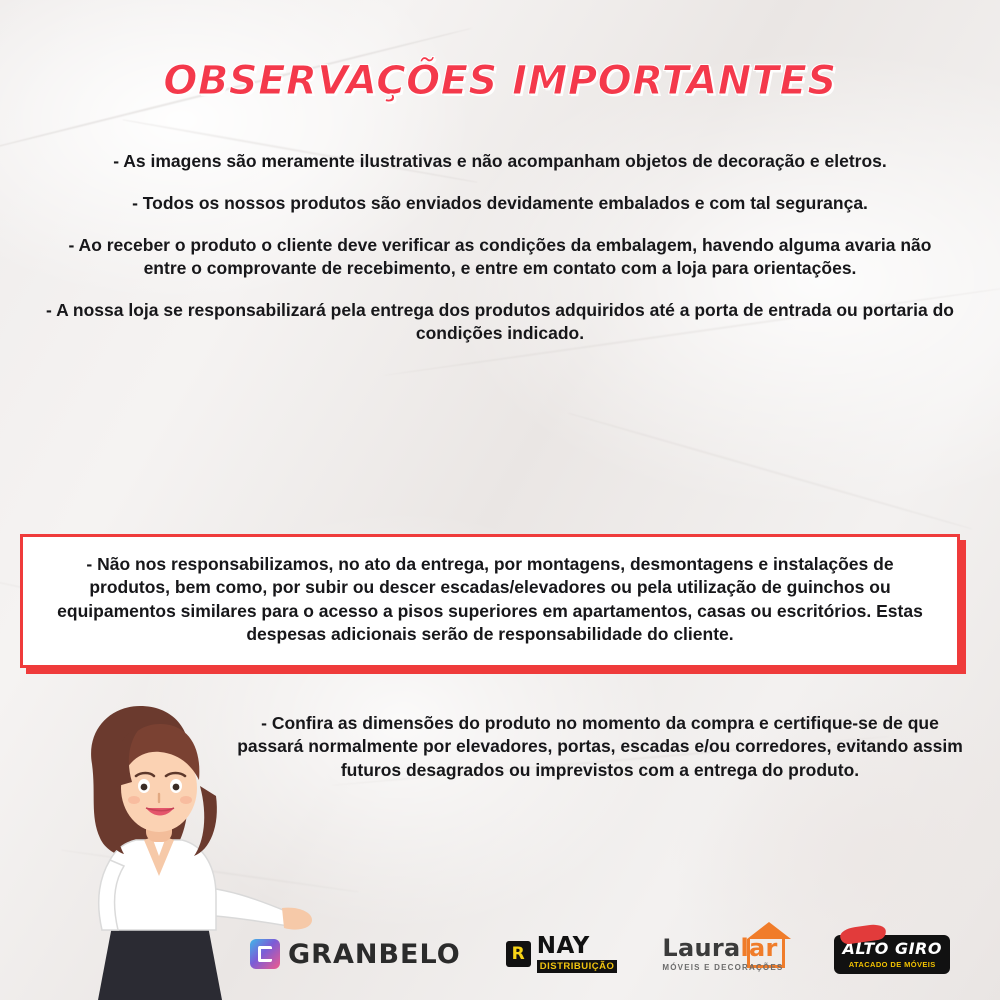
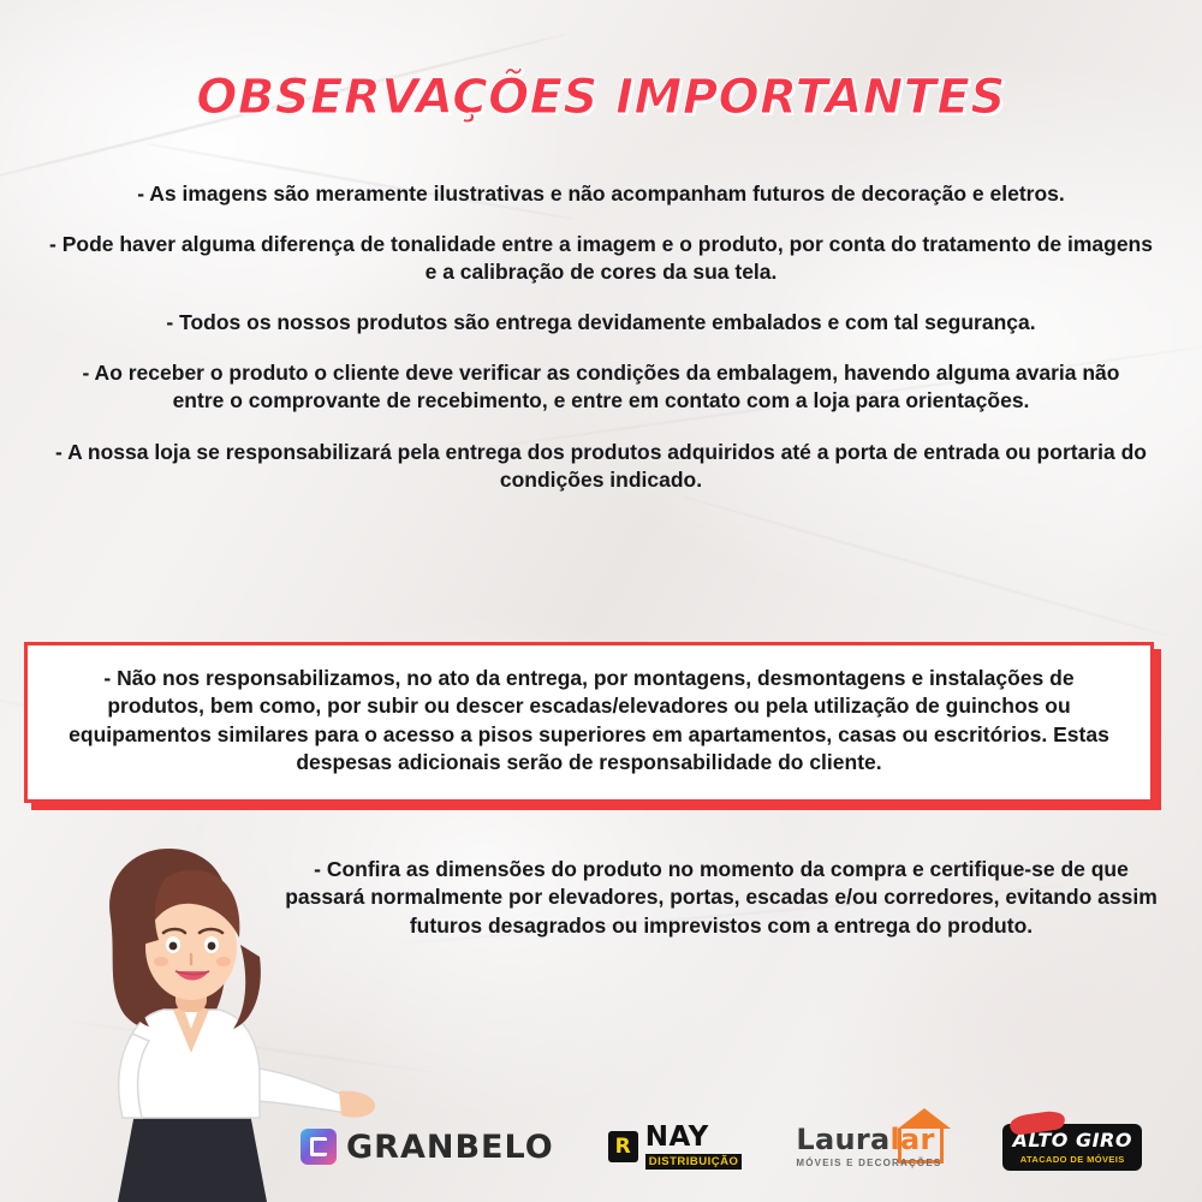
  OBSERVAÇÕES IMPORTANTES
- - As imagens são meramente ilustrativas e não acompanham objetos de decoração e eletros.
+ - As imagens são meramente ilustrativas e não acompanham futuros de decoração e eletros.
+ - Pode haver alguma diferença de tonalidade entre a imagem e o produto, por conta do tratamento de imagens e a calibração de cores da sua tela.
- - Todos os nossos produtos são enviados devidamente embalados e com tal segurança.
+ - Todos os nossos produtos são entrega devidamente embalados e com tal segurança.
  - Ao receber o produto o cliente deve verificar as condições da embalagem, havendo alguma avaria não entre o comprovante de recebimento, e entre em contato com a loja para orientações.
  - A nossa loja se responsabilizará pela entrega dos produtos adquiridos até a porta de entrada ou portaria do condições indicado.
  - Não nos responsabilizamos, no ato da entrega, por montagens, desmontagens e instalações de produtos, bem como, por subir ou descer escadas/elevadores ou pela utilização de guinchos ou equipamentos similares para o acesso a pisos superiores em apartamentos, casas ou escritórios. Estas despesas adicionais serão de responsabilidade do cliente.
  - Confira as dimensões do produto no momento da compra e certifique-se de que passará normalmente por elevadores, portas, escadas e/ou corredores, evitando assim futuros desagrados ou imprevistos com a entrega do produto.
  GRANBELO
  R
  NAY
  DISTRIBUIÇÃO
  Lauralar
  MÓVEIS E DECORAÇÕES
  ALTO GIRO
  ATACADO DE MÓVEIS
